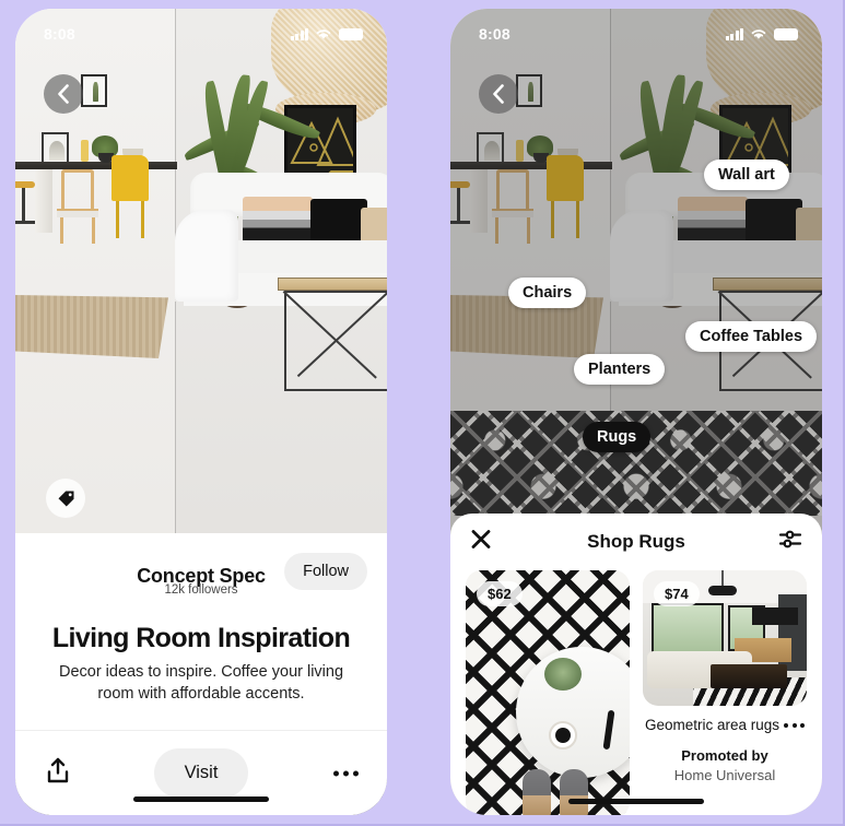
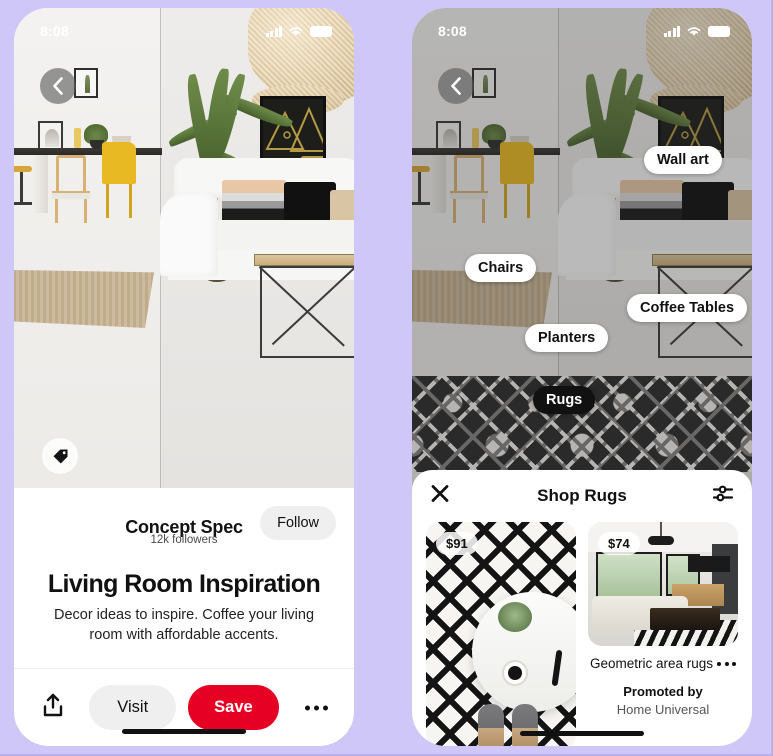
  Concept Spec
  12k followers
  Follow
  Living Room Inspiration
  Decor ideas to inspire. Coffee your living room with affordable accents.
  Visit
+ Save
  Wall art
  Chairs
  Coffee Tables
  Planters
  Rugs
  8:08
  Shop Rugs
- $62
+ $91
  $74
  Geometric area rugs
  Promoted by
  Home Universal
